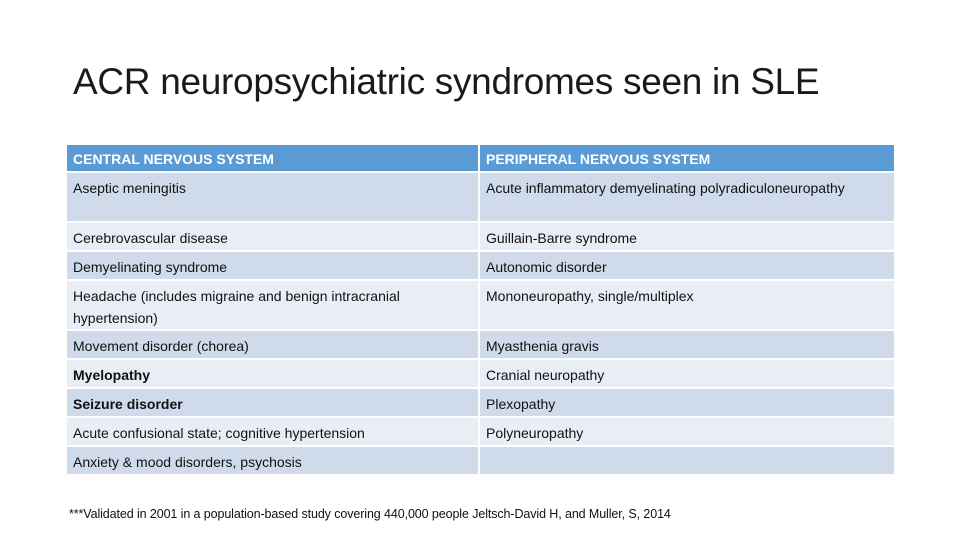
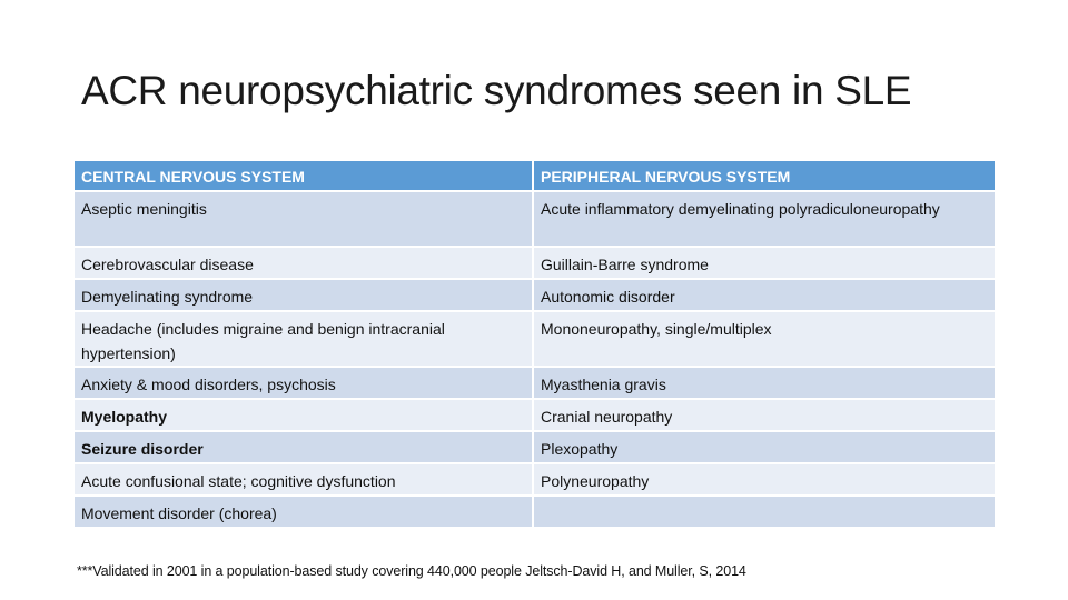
  ACR neuropsychiatric syndromes seen in SLE
  CENTRAL NERVOUS SYSTEM
  PERIPHERAL NERVOUS SYSTEM
  Aseptic meningitis
  Acute inflammatory demyelinating polyradiculoneuropathy
  Cerebrovascular disease
  Guillain-Barre syndrome
  Demyelinating syndrome
  Autonomic disorder
  Headache (includes migraine and benign intracranial hypertension)
  Mononeuropathy, single/multiplex
- Movement disorder (chorea)
+ Anxiety & mood disorders, psychosis
  Myasthenia gravis
  Myelopathy
  Cranial neuropathy
  Seizure disorder
  Plexopathy
- Acute confusional state; cognitive hypertension
+ Acute confusional state; cognitive dysfunction
  Polyneuropathy
- Anxiety & mood disorders, psychosis
+ Movement disorder (chorea)
  ***Validated in 2001 in a population-based study covering 440,000 people Jeltsch-David H, and Muller, S, 2014
